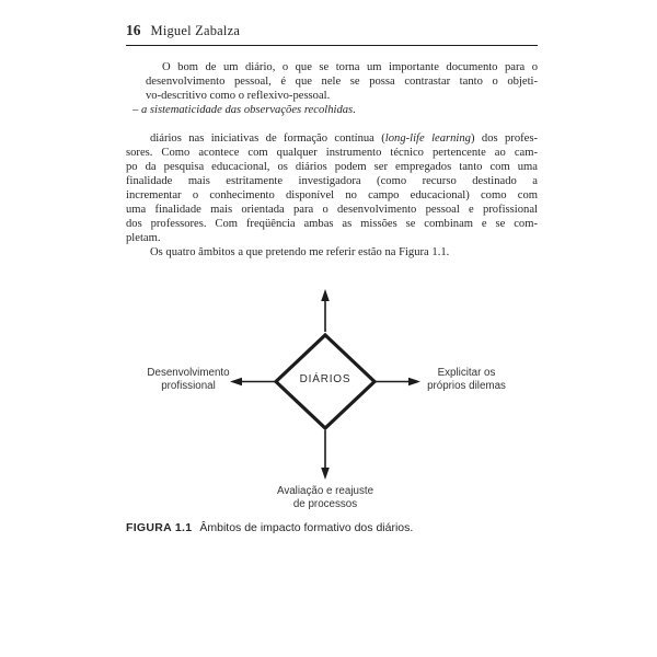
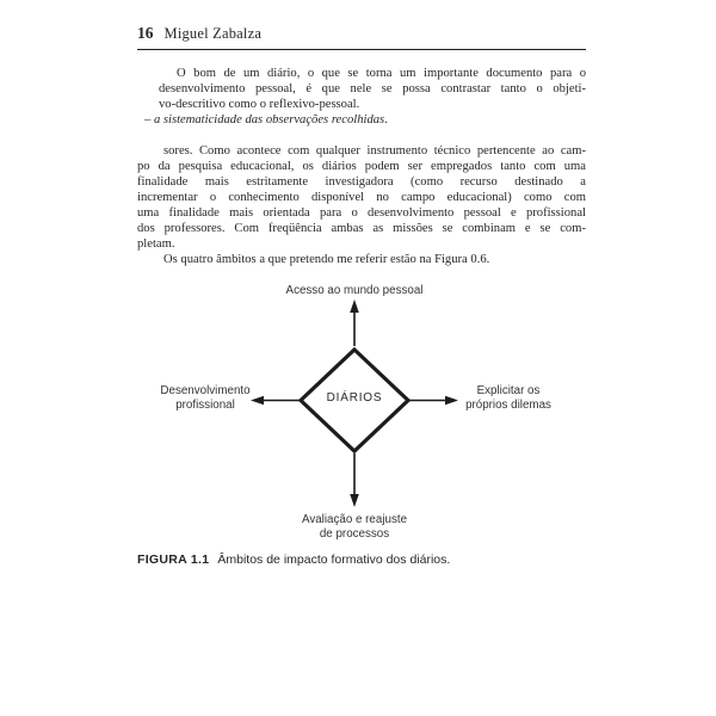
  16
  Miguel Zabalza
  O bom de um diário, o que se torna um importante documento para o
  desenvolvimento pessoal, é que nele se possa contrastar tanto o objeti-
  vo-descritivo como o reflexivo-pessoal.
  – a sistematicidade das observações recolhidas.
- diários nas iniciativas de formação contínua (long-life learning) dos profes-
  sores. Como acontece com qualquer instrumento técnico pertencente ao cam-
  po da pesquisa educacional, os diários podem ser empregados tanto com uma
  finalidade mais estritamente investigadora (como recurso destinado a
  incrementar o conhecimento disponível no campo educacional) como com
  uma finalidade mais orientada para o desenvolvimento pessoal e profissional
  dos professores. Com freqüência ambas as missões se combinam e se com-
  pletam.
- Os quatro âmbitos a que pretendo me referir estão na Figura 1.1.
+ Os quatro âmbitos a que pretendo me referir estão na Figura 0.6.
+ Acesso ao mundo pessoal
  Desenvolvimento
  profissional
  Explicitar os
  próprios dilemas
  Avaliação e reajuste
  de processos
  DIÁRIOS
  FIGURA 1.1 Âmbitos de impacto formativo dos diários.
